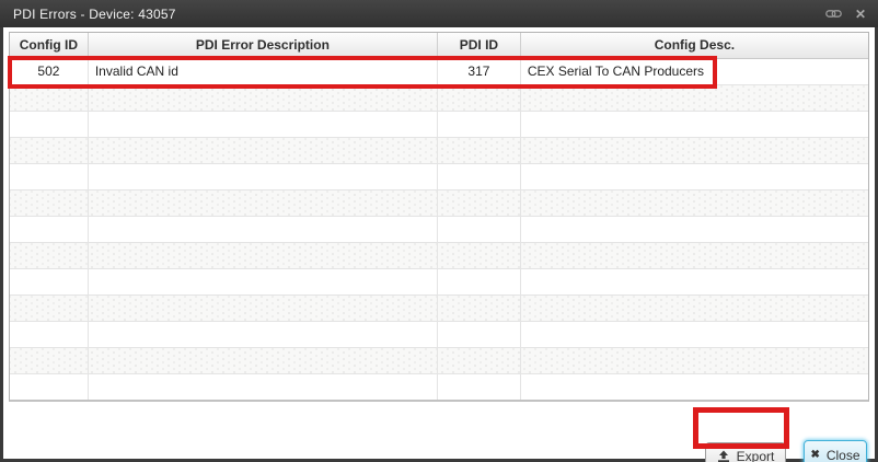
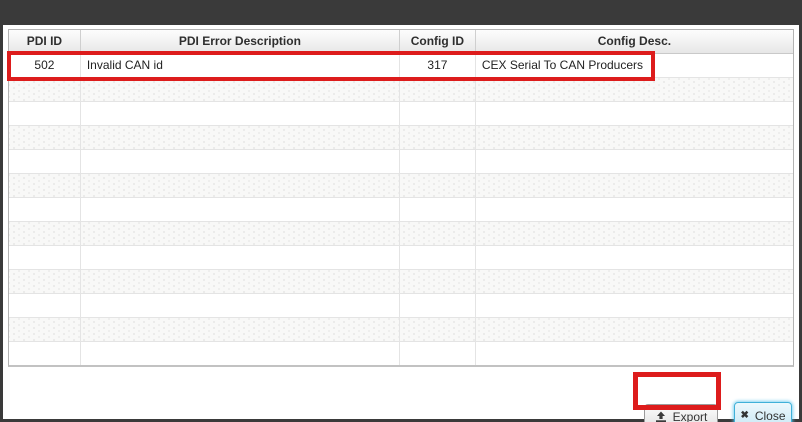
- PDI Errors - Device: 43057
- ✕
- Config ID
+ PDI ID
  PDI Error Description
- PDI ID
+ Config ID
  Config Desc.
  502
  Invalid CAN id
  317
  CEX Serial To CAN Producers
  Export
  ✖
  Close
